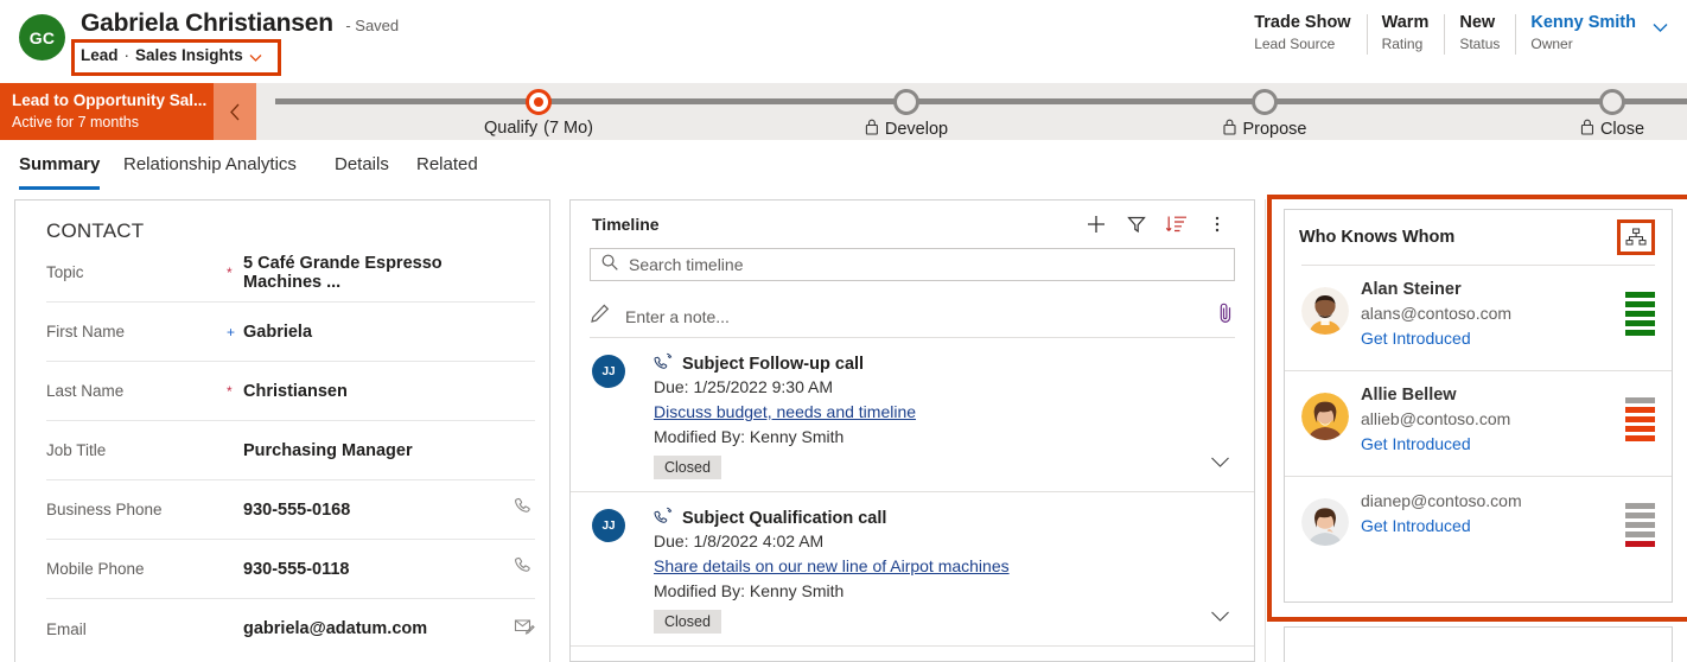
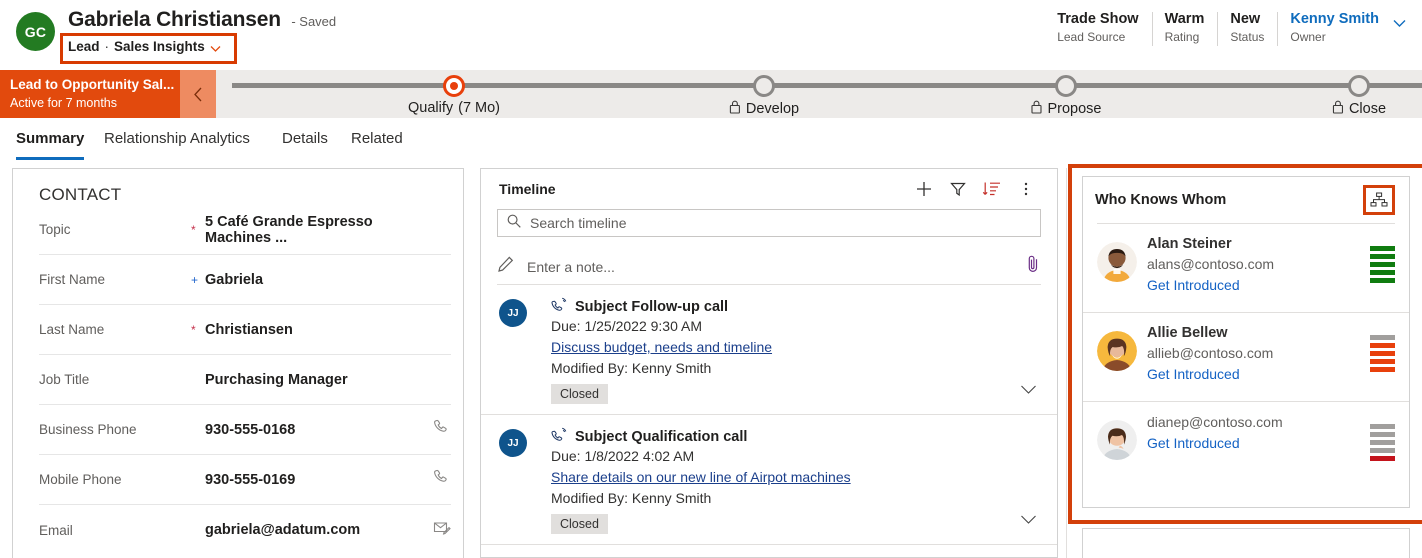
  GC
  Gabriela Christiansen - Saved
  Lead
  ·
  Sales Insights
  Trade Show
  Lead Source
  Warm
  Rating
  New
  Status
  Kenny Smith
  Owner
  Lead to Opportunity Sal...
  Active for 7 months
  Qualify
  (7 Mo)
  Develop
  Propose
  Close
  Summary
  Relationship Analytics
  Details
  Related
  CONTACT
  Topic
  *
  5 Café Grande Espresso Machines ...
  First Name
  +
  Gabriela
  Last Name
  *
  Christiansen
  Job Title
  Purchasing Manager
  Business Phone
  930-555-0168
  Mobile Phone
- 930-555-0118
+ 930-555-0169
  Email
  gabriela@adatum.com
  Timeline
  Search timeline
  Enter a note...
  JJ
  Subject Follow-up call
  Due: 1/25/2022 9:30 AM
  Discuss budget, needs and timeline
  Modified By: Kenny Smith
  Closed
  JJ
  Subject Qualification call
  Due: 1/8/2022 4:02 AM
  Share details on our new line of Airpot machines
  Modified By: Kenny Smith
  Closed
  Who Knows Whom
  Alan Steiner
  alans@contoso.com
  Get Introduced
  Allie Bellew
  allieb@contoso.com
  Get Introduced
  dianep@contoso.com
  Get Introduced
